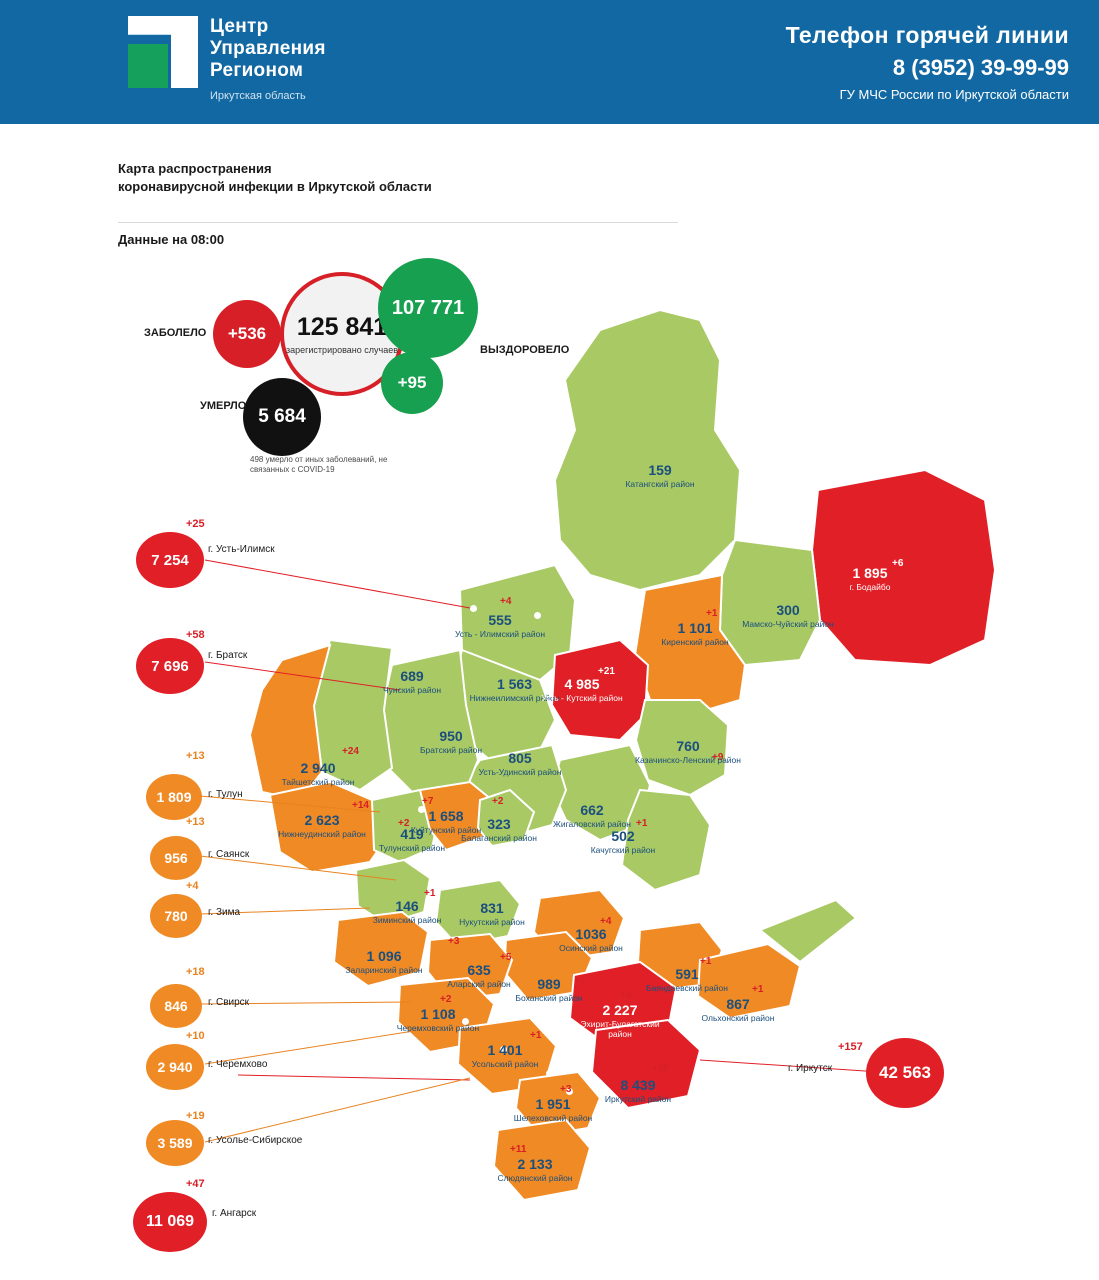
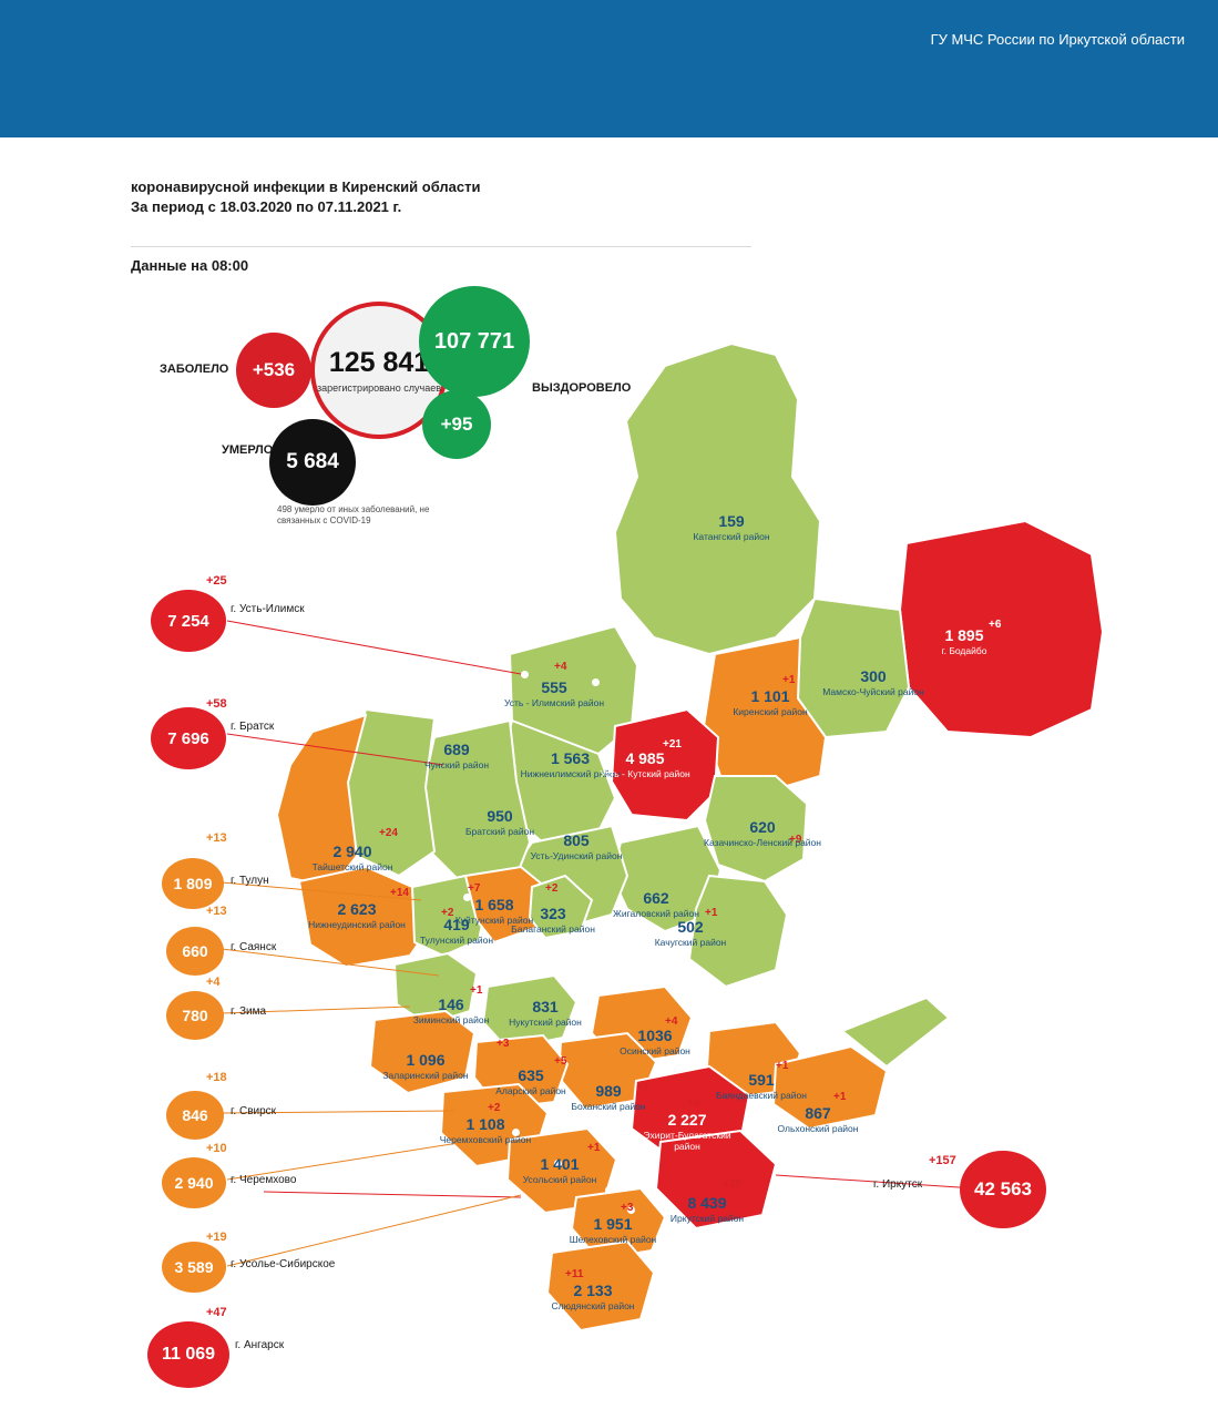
- Центр
- Управления
- Регионом
- Иркутская область
- Телефон горячей линии
- 8 (3952) 39-99-99
  ГУ МЧС России по Иркутской области
- Карта распространения
- коронавирусной инфекции в Иркутской области
+ коронавирусной инфекции в Киренский области
+ За период с 18.03.2020 по 07.11.2021 г.
  Данные на 08:00
  ЗАБОЛЕЛО
  +536
  125 841
  зарегистрировано случаев
  107 771
  +95
  ВЫЗДОРОВЕЛО
  5 684
  УМЕРЛО
  498 умерло от иных заболеваний, не связанных с COVID-19
  159
  Катангский район
  +4
  555
  Усть - Илимский район
  +1
  1 101
  Киренский район
  300
  Мамско-Чуйский район
  +6
  1 895
  г. Бодайбо
  689
  Чунский район
  1 563
  Нижнеилимский район
  +21
  4 985
  Усть - Кутский район
  950
  Братский район
  805
  Усть-Удинский район
  +9
- 760
+ 620
  Казачинско-Ленский район
  662
  Жигаловский район
  +24
  2 940
  Тайшетский район
  +14
  2 623
  Нижнеудинский район
  +7
  1 658
  Куйтунский район
  +2
  323
  Балаганский район
  +2
  419
  Тулунский район
  +1
  502
  Качугский район
  +1
  146
  Зиминский район
  831
  Нукутский район
  +4
  1036
  Осинский район
  +3
  1 096
  Заларинский район
  +5
  635
  Аларский район
  +7
  989
  Боханский район
  +1
  591
  Баяндаевский район
  +1
  867
  Ольхонский район
  2 227
  Эхирит-Булагатский район
  +2
  1 108
  Черемховский район
  +1
  1 401
  Усольский район
  8 439
  Иркутский район
  +3
  1 951
  Шелеховский район
  +11
  2 133
  Слюдянский район
  +25
  7 254
  г. Усть-Илимск
  +58
  7 696
  г. Братск
  +13
  1 809
  г. Тулун
  +13
- 956
+ 660
  г. Саянск
  +4
  780
  г. Зима
  +18
  846
  г. Свирск
  +10
  2 940
  г. Черемхово
  +19
  3 589
  г. Усолье-Сибирское
  +47
  11 069
  г. Ангарск
  +157
  42 563
  г. Иркутск
